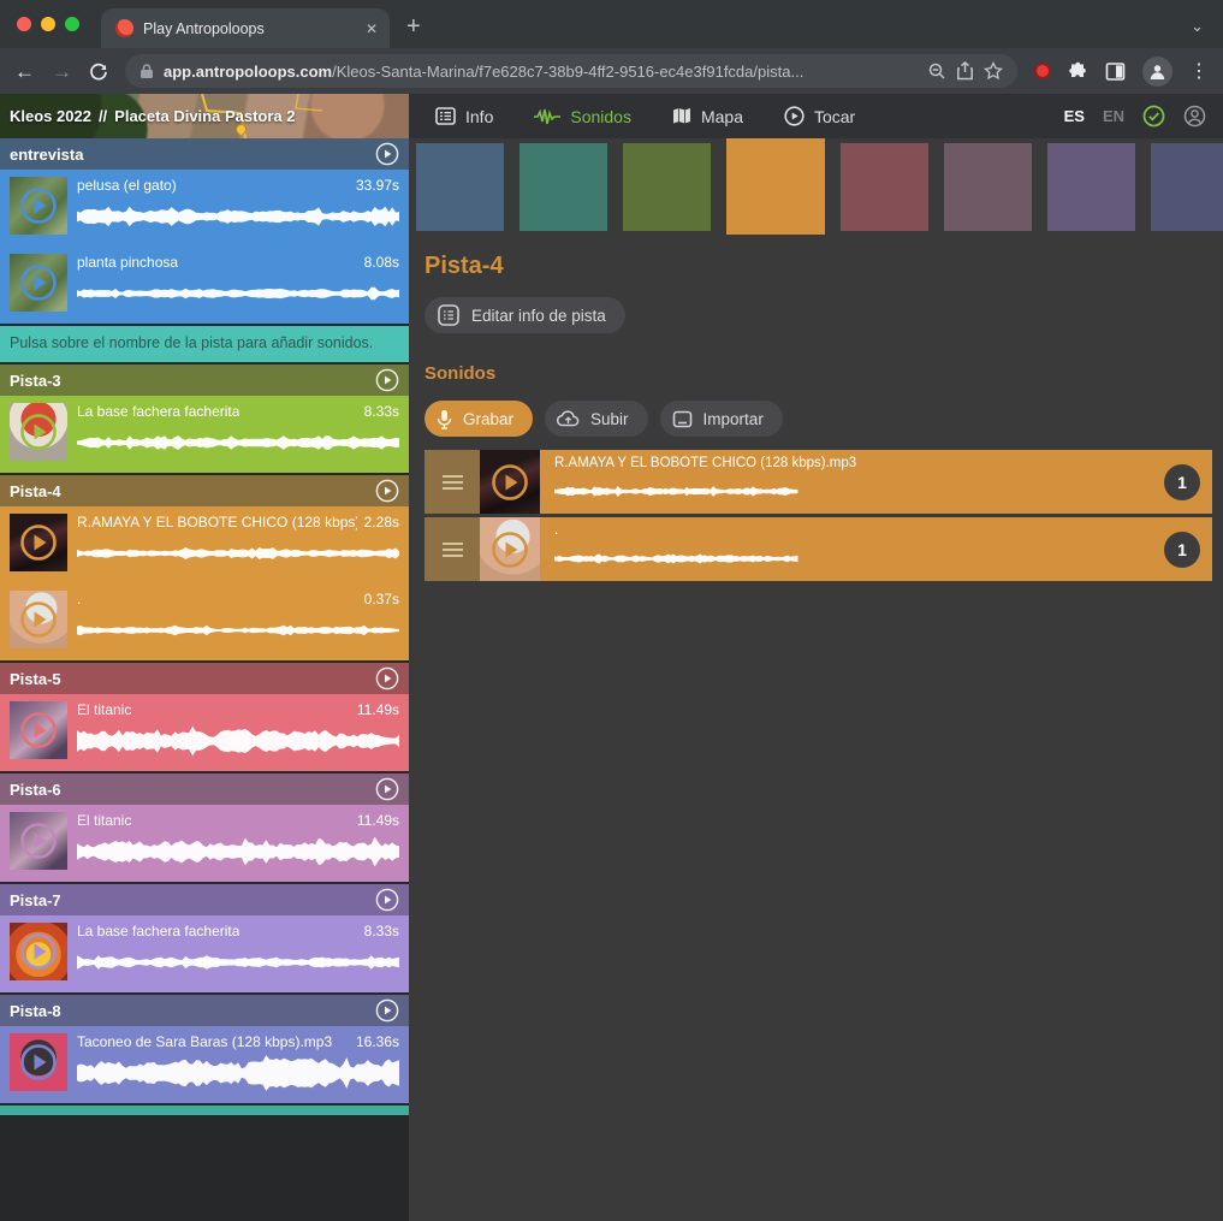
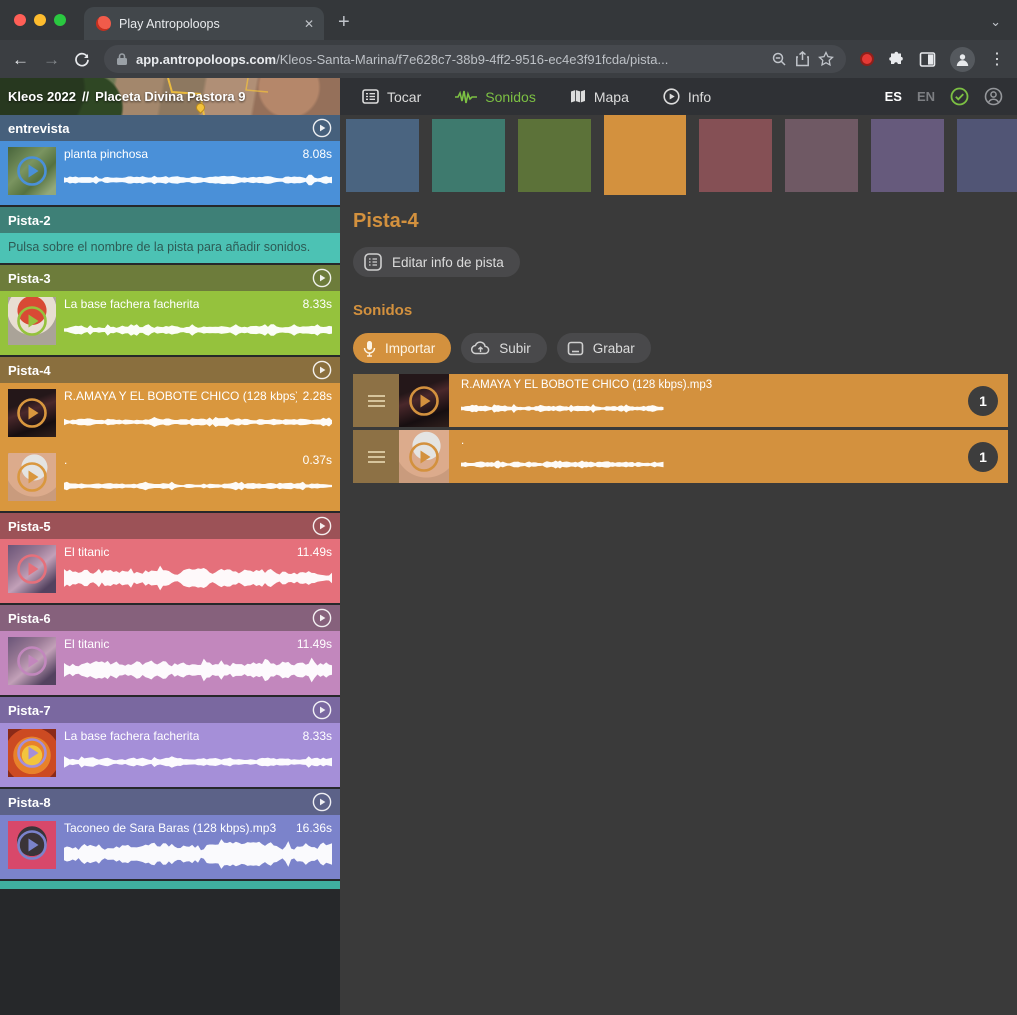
  Play Antropoloops
  ✕
  +
  ⌄
  ←
  →
  app.antropoloops.com/Kleos-Santa-Marina/f7e628c7-38b9-4ff2-9516-ec4e3f91fcda/pista...
  ⋮
- Kleos 2022 // Placeta Divina Pastora 2
+ Kleos 2022 // Placeta Divina Pastora 9
- Info
+ Tocar
  Sonidos
  Mapa
- Tocar
+ Info
  ES
  EN
  entrevista
- pelusa (el gato)
- 33.97s
  planta pinchosa
  8.08s
+ Pista-2
  Pulsa sobre el nombre de la pista para añadir sonidos.
  Pista-3
  La base fachera facherita
  8.33s
  Pista-4
  R.AMAYA Y EL BOBOTE CHICO (128 kbps
  2.28s
  .
  0.37s
  Pista-5
  El titanic
  11.49s
  Pista-6
  El titanic
  11.49s
  Pista-7
  La base fachera facherita
  8.33s
  Pista-8
  Taconeo de Sara Baras (128 kbps).mp3
  16.36s
  Pista-4
  Editar info de pista
  Sonidos
- Grabar
+ Importar
  Subir
- Importar
+ Grabar
  R.AMAYA Y EL BOBOTE CHICO (128 kbps).mp3
  1
  .
  1
